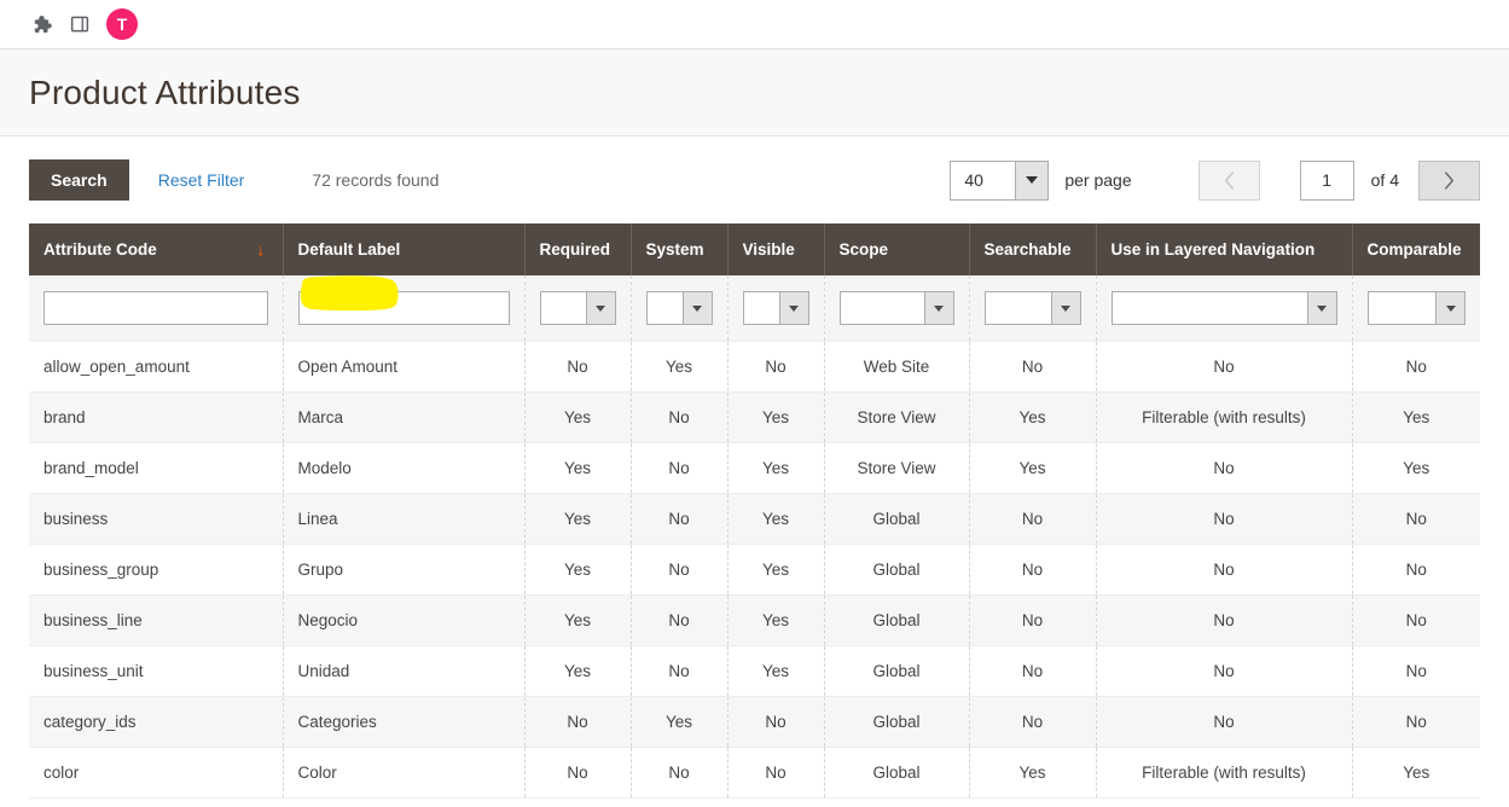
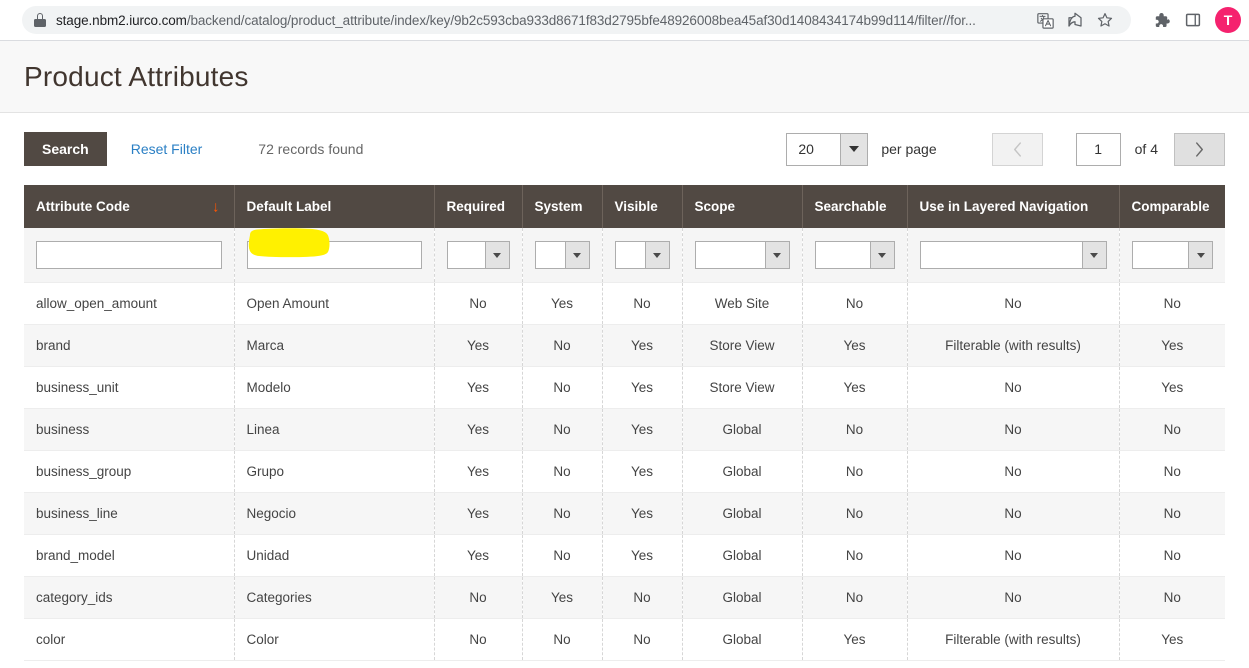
+ stage.nbm2.iurco.com/backend/catalog/product_attribute/index/key/9b2c593cba933d8671f83d2795bfe48926008bea45af30d1408434174b99d114/filter//for...
  T
  Product Attributes
  Search
  Reset Filter
  72 records found
- 40
+ 20
  per page
  1
  of 4
  Attribute Code ↓	Default Label	Required	System	Visible	Scope	Searchable	Use in Layered Navigation	Comparable
  allow_open_amount	Open Amount	No	Yes	No	Web Site	No	No	No
  brand	Marca	Yes	No	Yes	Store View	Yes	Filterable (with results)	Yes
- brand_model	Modelo	Yes	No	Yes	Store View	Yes	No	Yes
+ business_unit	Modelo	Yes	No	Yes	Store View	Yes	No	Yes
  business	Linea	Yes	No	Yes	Global	No	No	No
  business_group	Grupo	Yes	No	Yes	Global	No	No	No
  business_line	Negocio	Yes	No	Yes	Global	No	No	No
- business_unit	Unidad	Yes	No	Yes	Global	No	No	No
+ brand_model	Unidad	Yes	No	Yes	Global	No	No	No
  category_ids	Categories	No	Yes	No	Global	No	No	No
  color	Color	No	No	No	Global	Yes	Filterable (with results)	Yes
